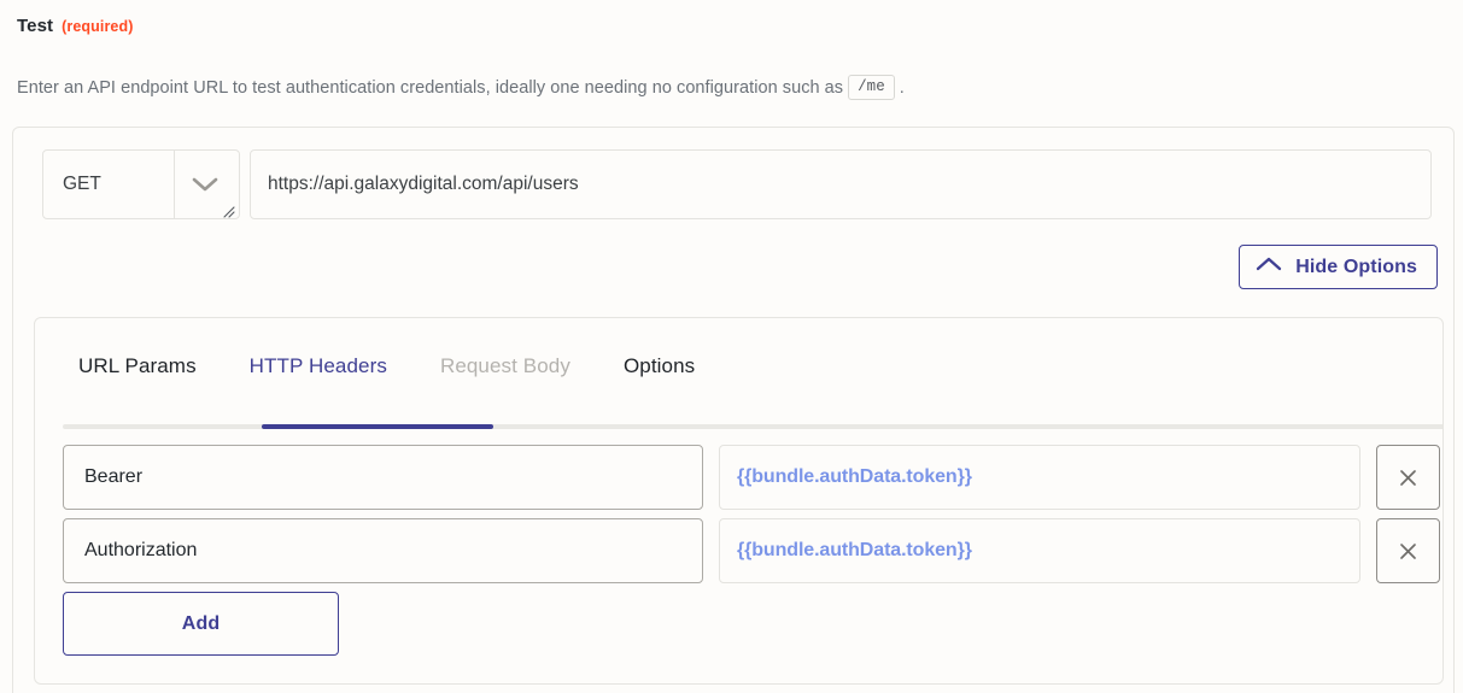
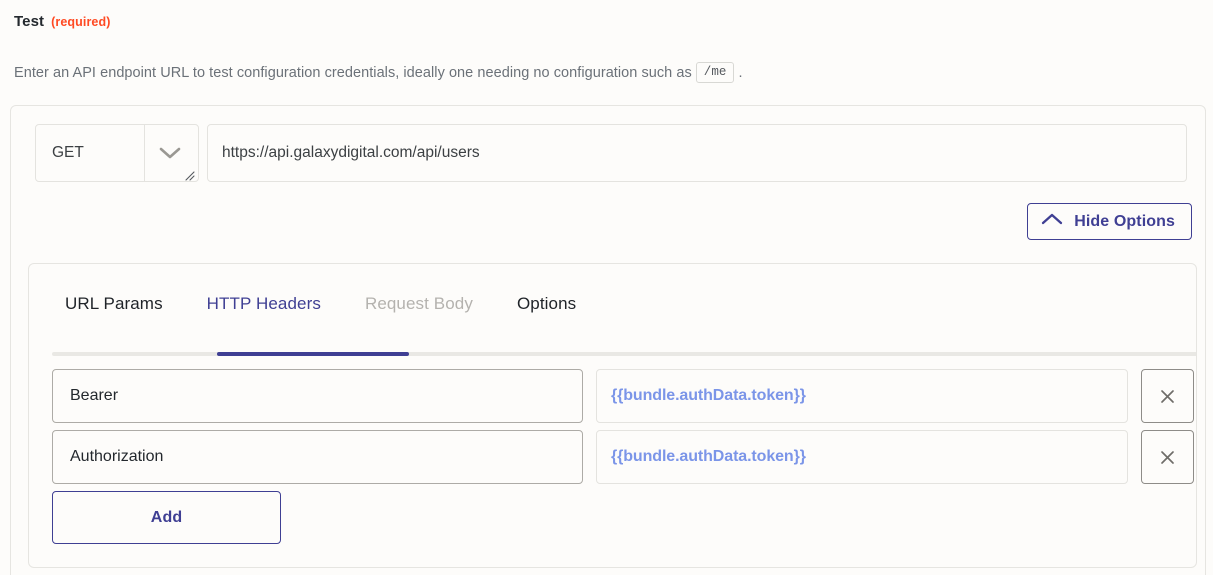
  Test
  (required)
- Enter an API endpoint URL to test authentication credentials, ideally one needing no configuration such as
+ Enter an API endpoint URL to test configuration credentials, ideally one needing no configuration such as
  /me
  .
  GET
  https://api.galaxydigital.com/api/users
  Hide Options
  URL Params
  HTTP Headers
  Request Body
  Options
  Bearer
  {{bundle.authData.token}}
  Authorization
  {{bundle.authData.token}}
  Add
